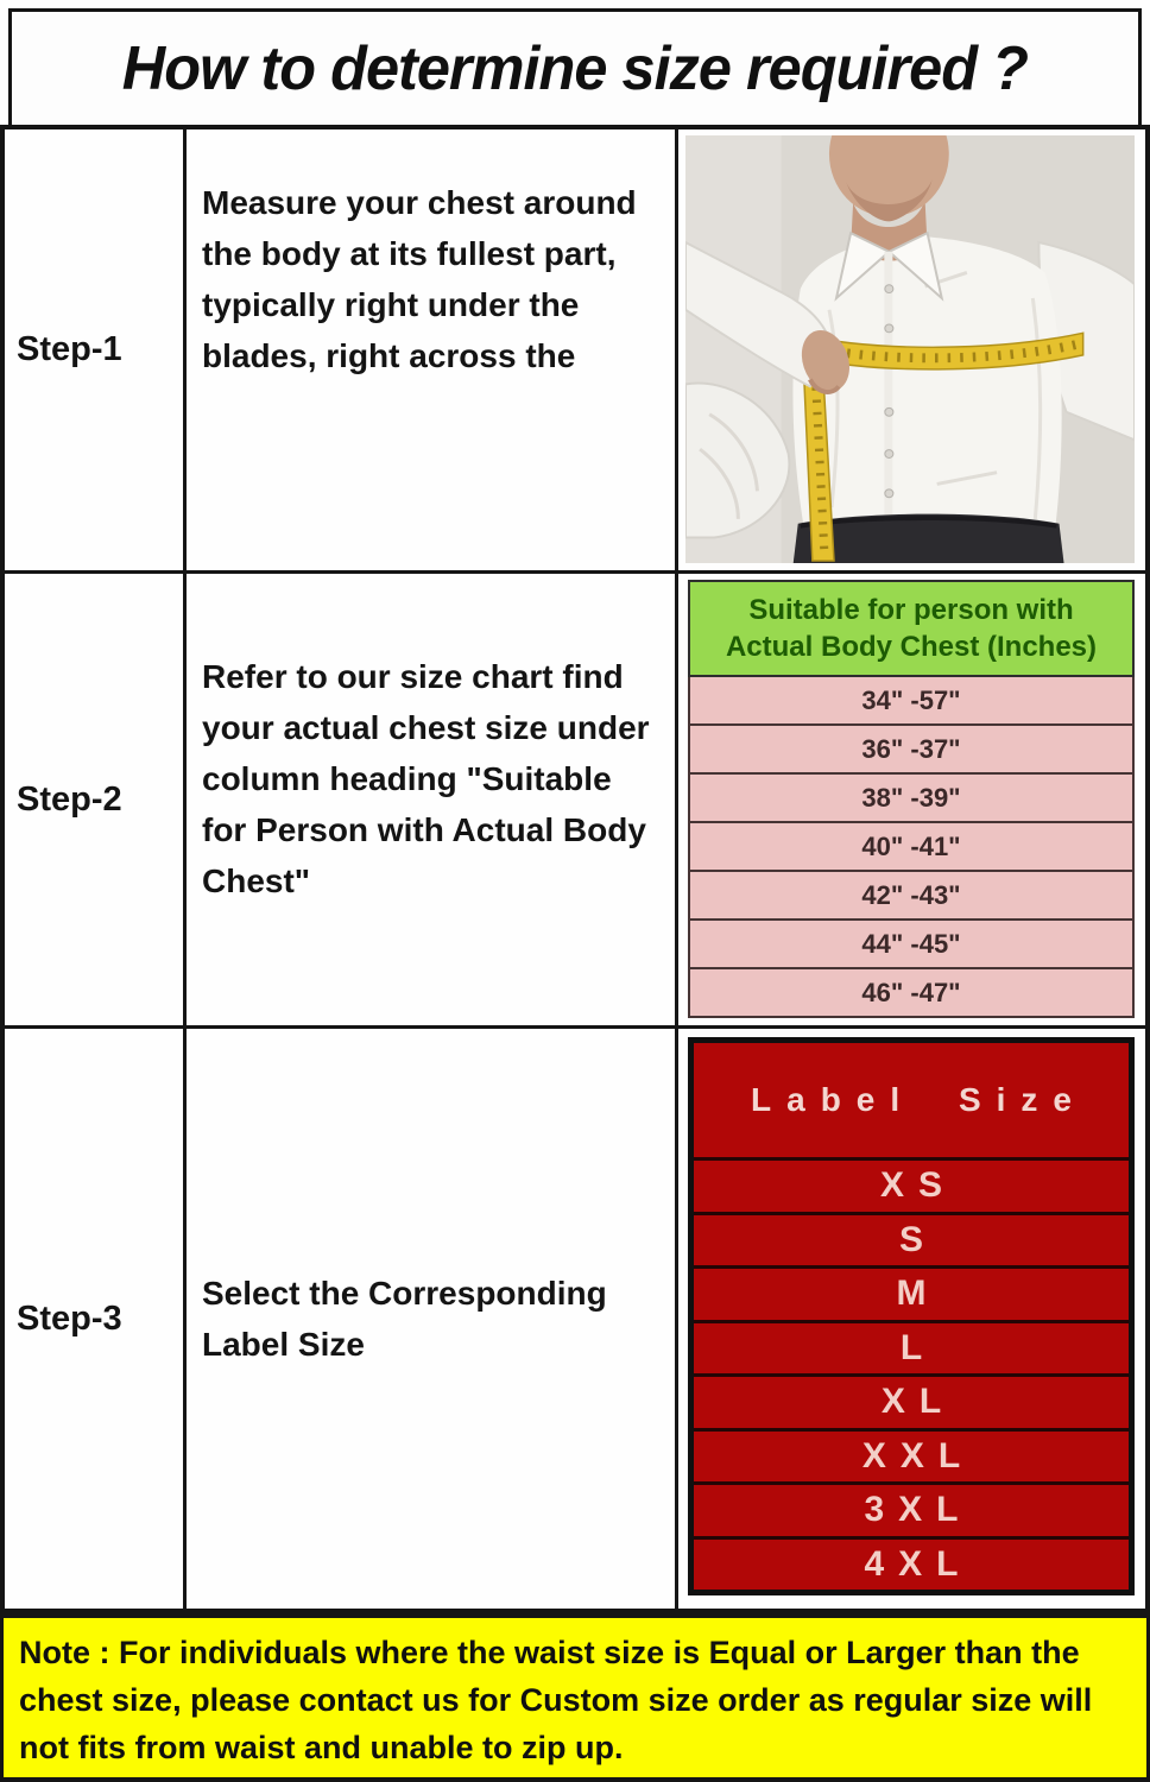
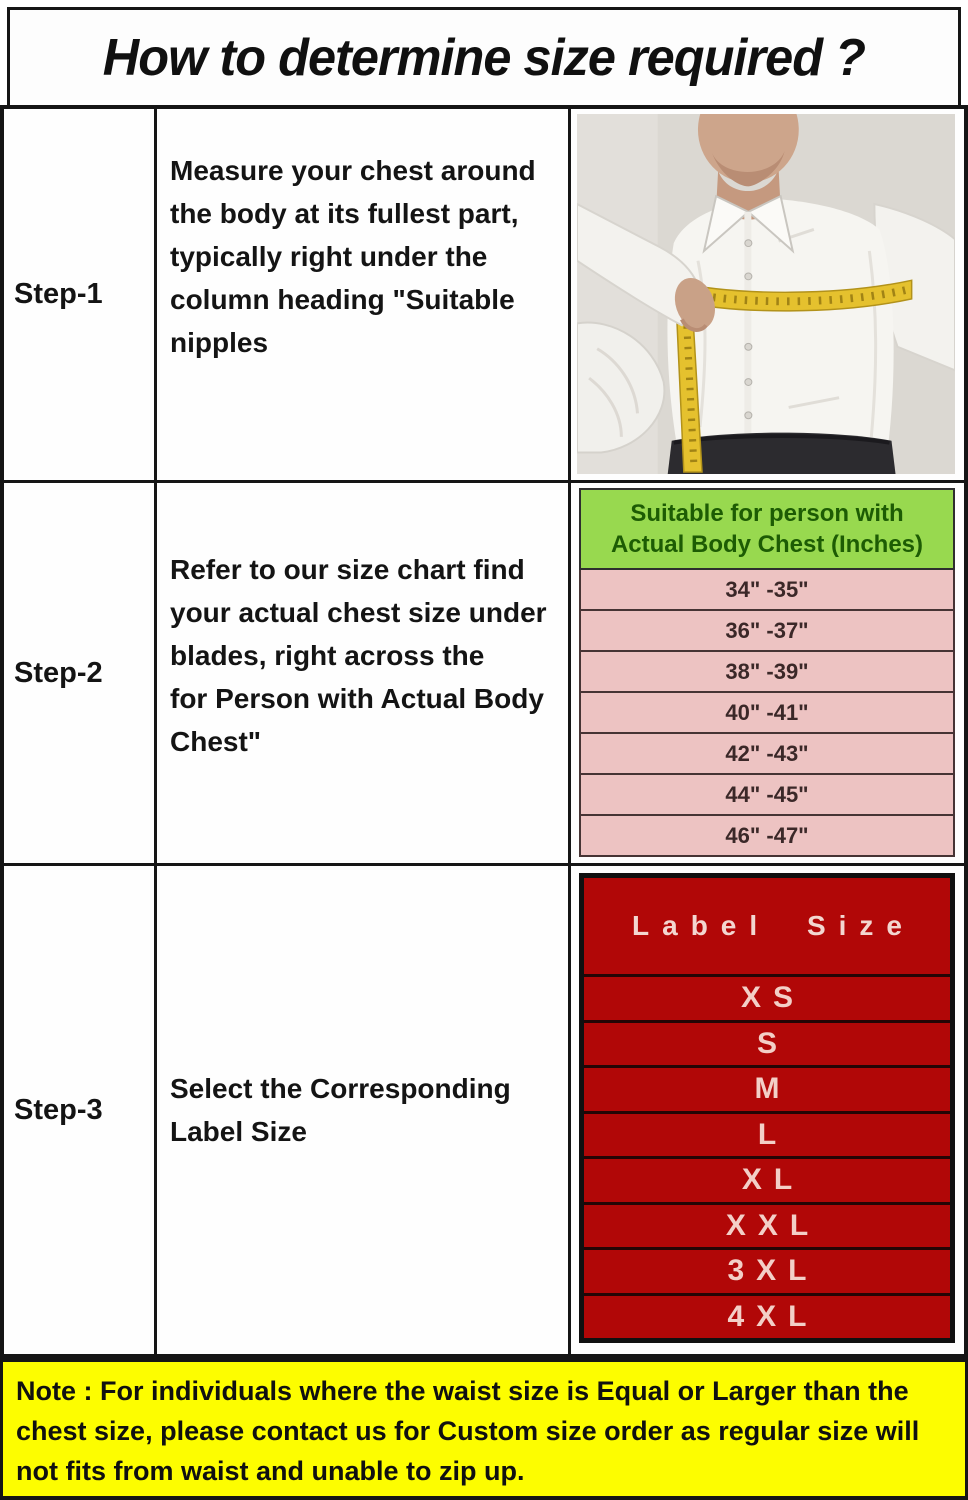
  How to determine size required ?
  Step-1
  Measure your chest around
  the body at its fullest part,
  typically right under the
- blades, right across the
+ column heading "Suitable
+ nipples
  Step-2
  Refer to our size chart find
  your actual chest size under
- column heading "Suitable
+ blades, right across the
  for Person with Actual Body
  Chest"
  Suitable for person with
  Actual Body Chest (Inches)
- 34" -57"
+ 34" -35"
  36" -37"
  38" -39"
  40" -41"
  42" -43"
  44" -45"
  46" -47"
  Step-3
  Select the Corresponding
  Label Size
  Label Size
  XS
  S
  M
  L
  XL
  XXL
  3XL
  4XL
  Note : For individuals where the waist size is Equal or Larger than the chest size, please contact us for Custom size order as regular size will not fits from waist and unable to zip up.
